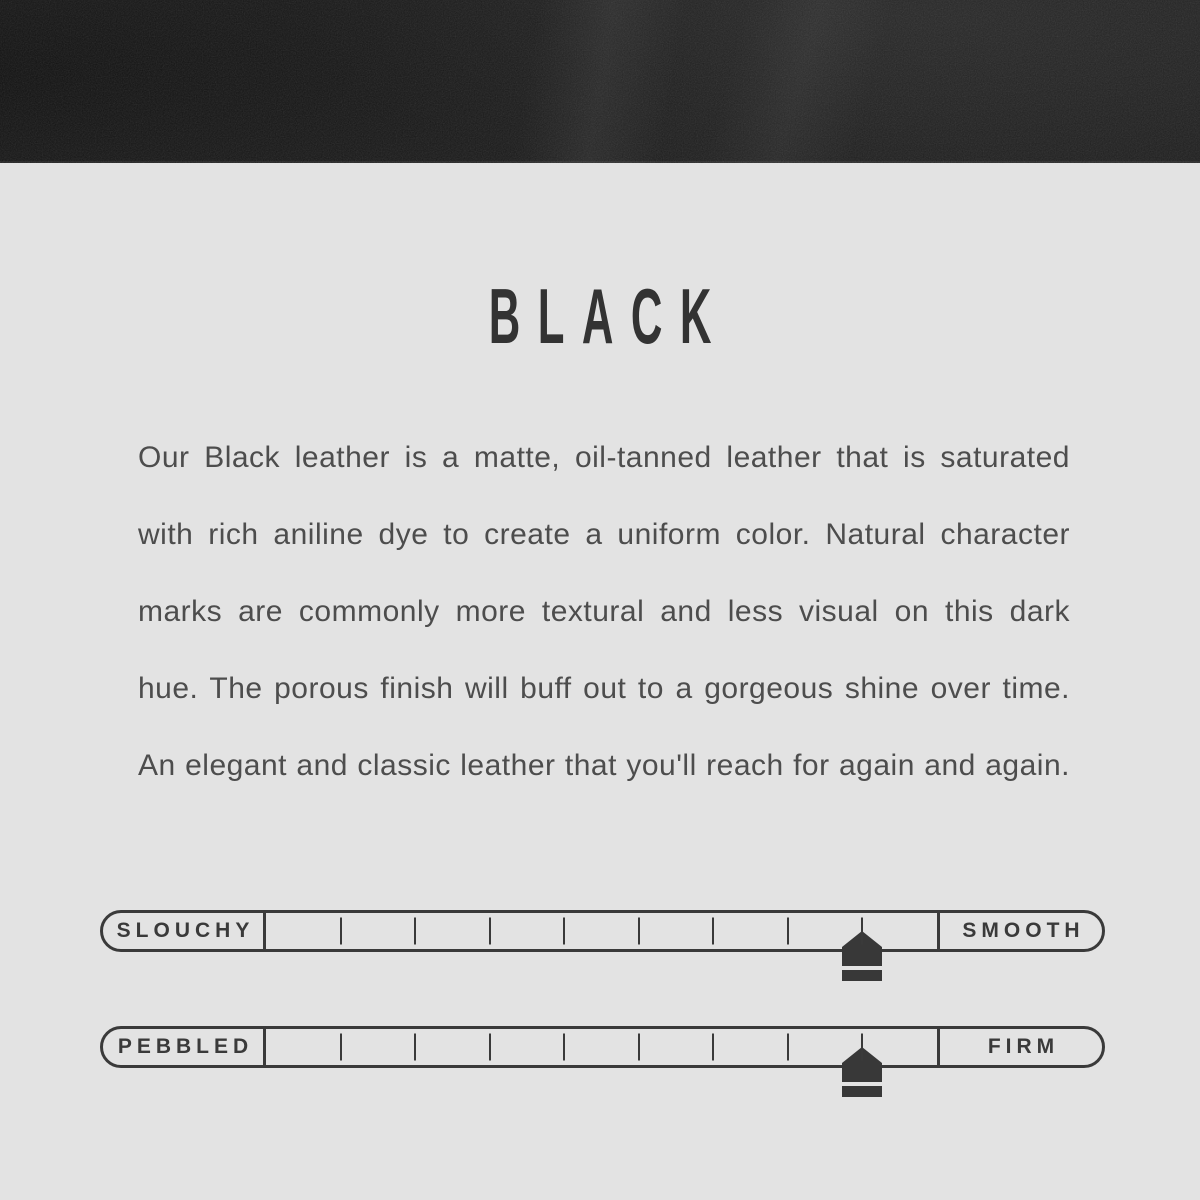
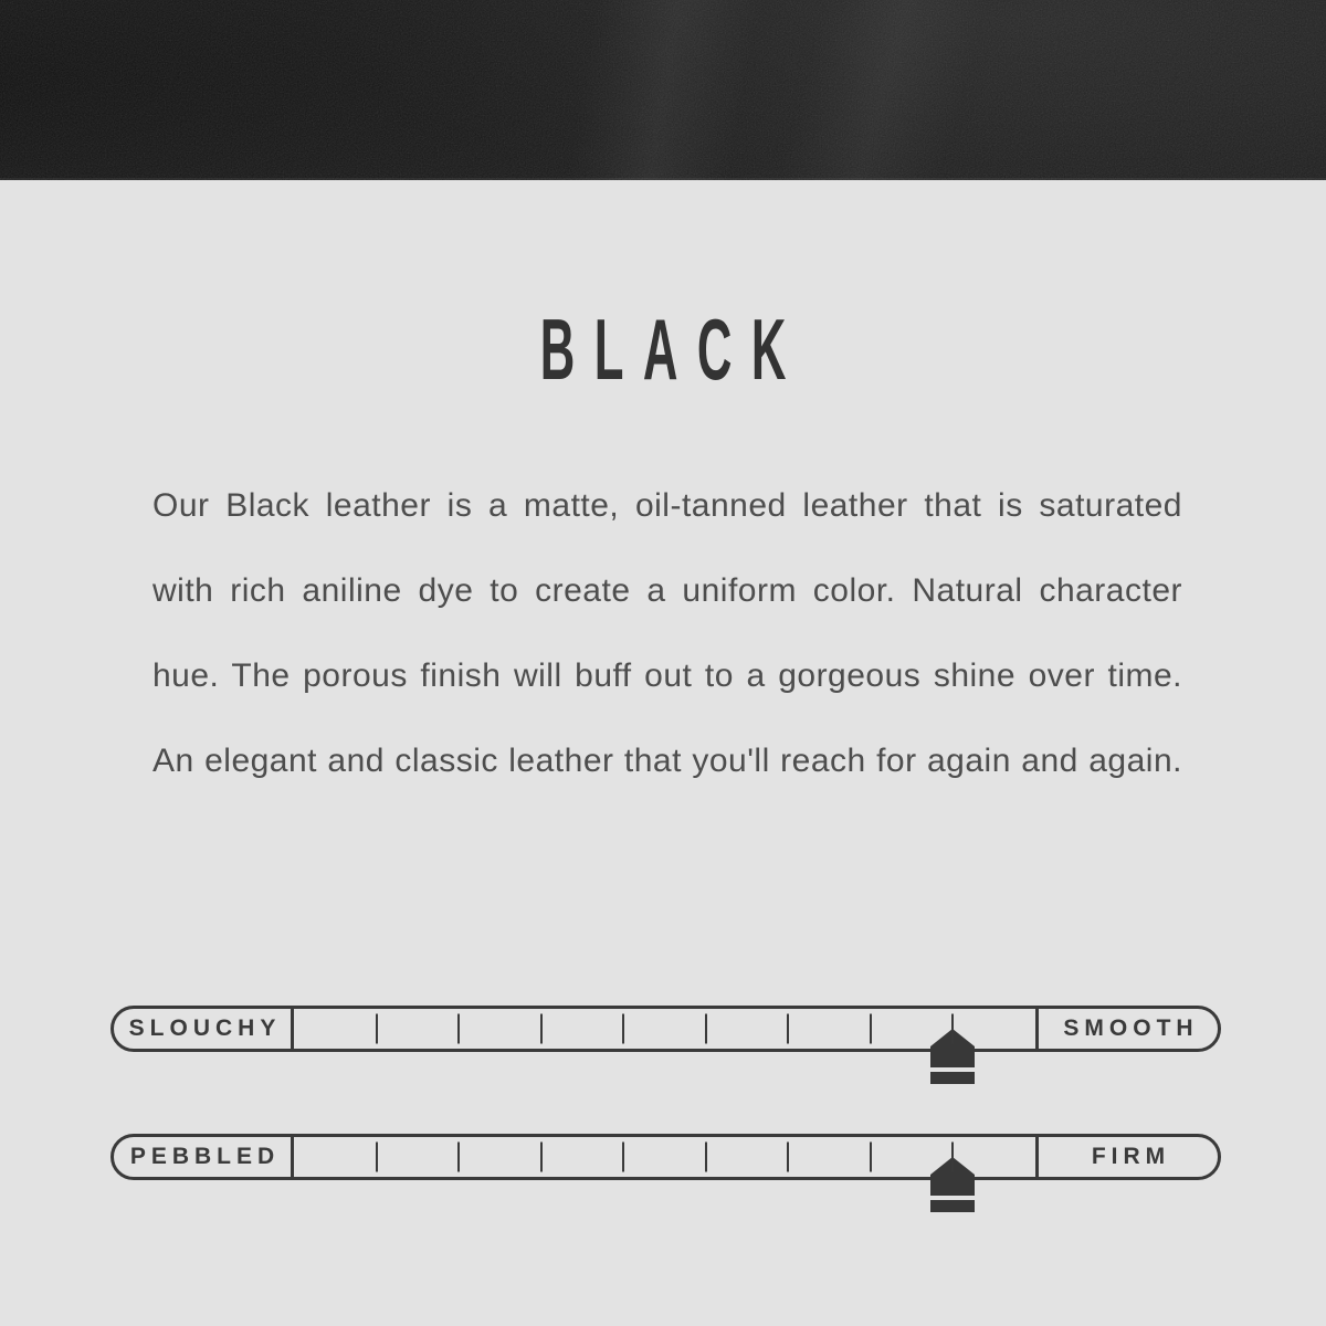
  BLACK
  Our Black leather is a matte, oil-tanned leather that is saturated
  with rich aniline dye to create a uniform color. Natural character
- marks are commonly more textural and less visual on this dark
  hue. The porous finish will buff out to a gorgeous shine over time.
  An elegant and classic leather that you'll reach for again and again.
  SLOUCHY
  SMOOTH
  PEBBLED
  FIRM
